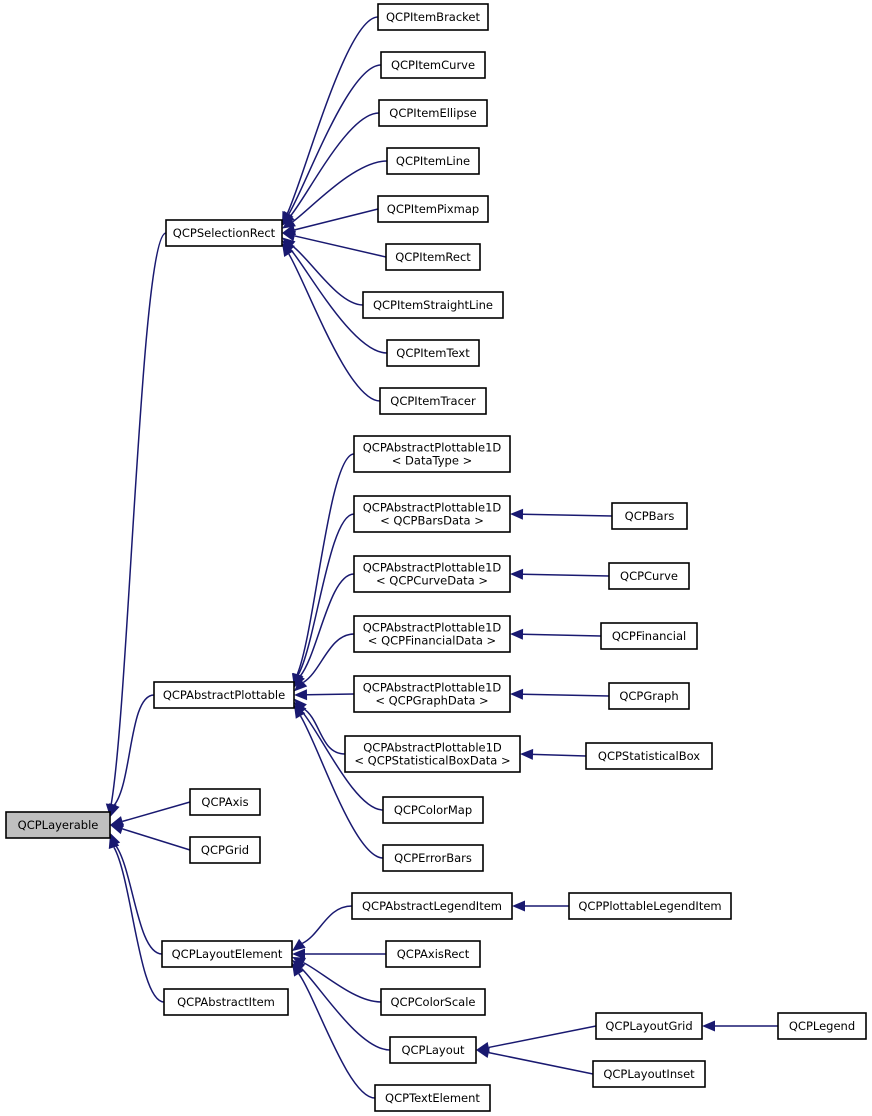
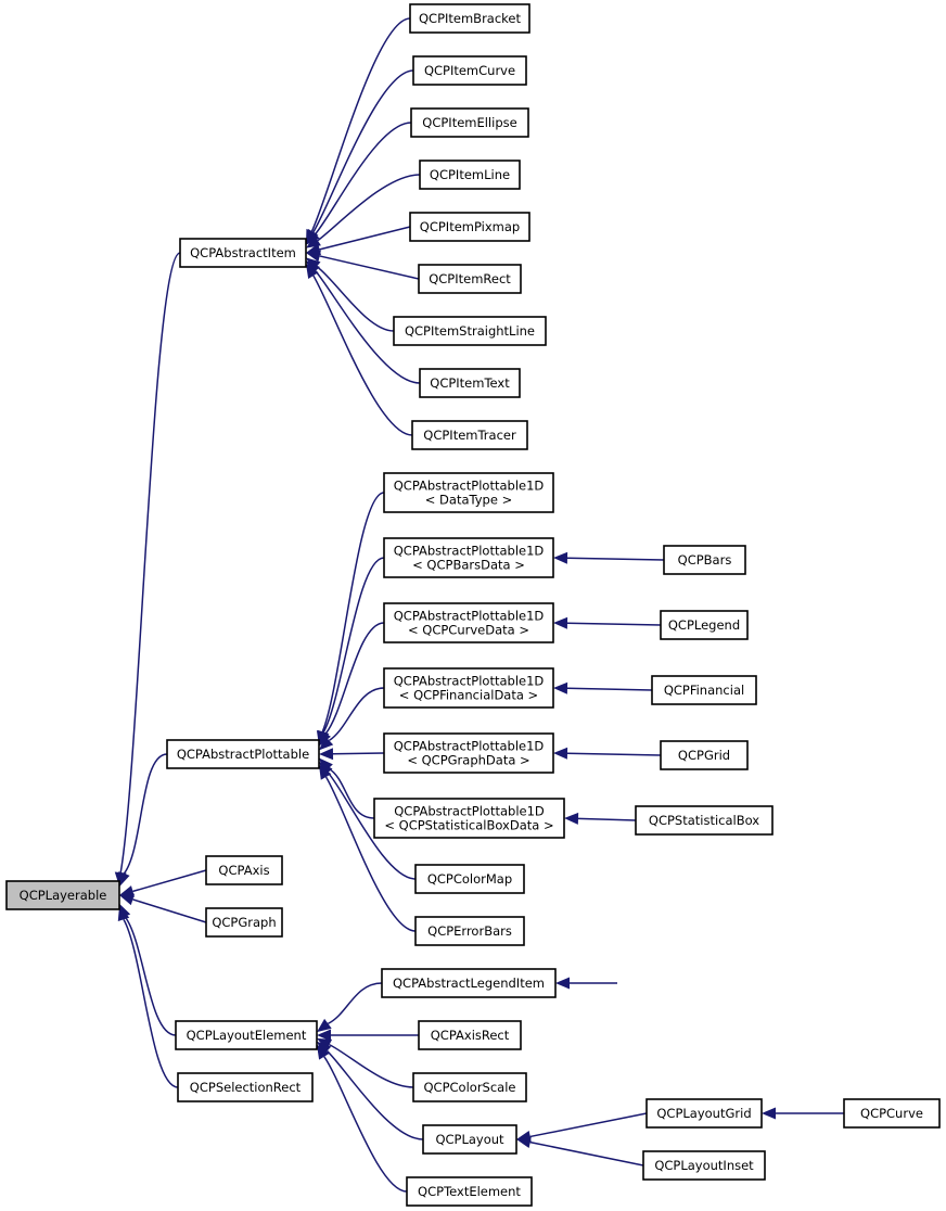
  QCPLayerable
- QCPSelectionRect
+ QCPAbstractItem
  QCPItemBracket
  QCPItemCurve
  QCPItemEllipse
  QCPItemLine
  QCPItemPixmap
  QCPItemRect
  QCPItemStraightLine
  QCPItemText
  QCPItemTracer
  QCPAbstractPlottable
  QCPAbstractPlottable1D < DataType >
  QCPAbstractPlottable1D < QCPBarsData >
  QCPAbstractPlottable1D < QCPCurveData >
  QCPAbstractPlottable1D < QCPFinancialData >
  QCPAbstractPlottable1D < QCPGraphData >
  QCPAbstractPlottable1D < QCPStatisticalBoxData >
  QCPBars
- QCPCurve
+ QCPLegend
  QCPFinancial
- QCPGraph
+ QCPGrid
  QCPStatisticalBox
  QCPColorMap
  QCPErrorBars
  QCPAxis
- QCPGrid
+ QCPGraph
  QCPLayoutElement
- QCPAbstractItem
+ QCPSelectionRect
  QCPAbstractLegendItem
  QCPAxisRect
  QCPColorScale
  QCPLayout
  QCPTextElement
- QCPPlottableLegendItem
  QCPLayoutGrid
  QCPLayoutInset
- QCPLegend
+ QCPCurve
